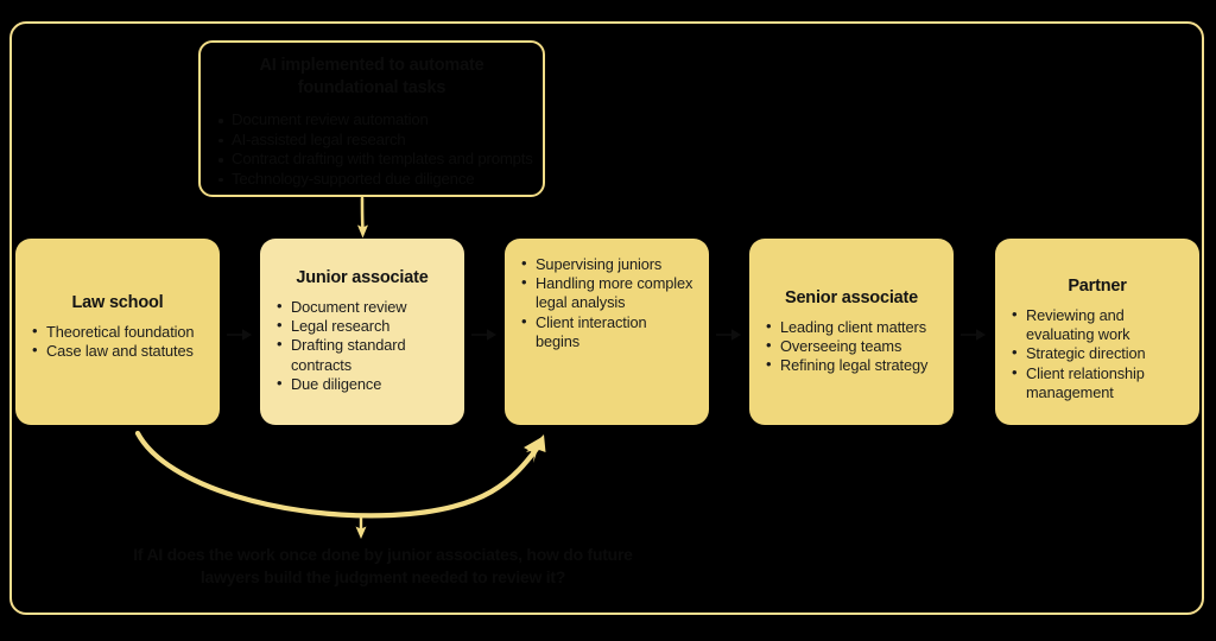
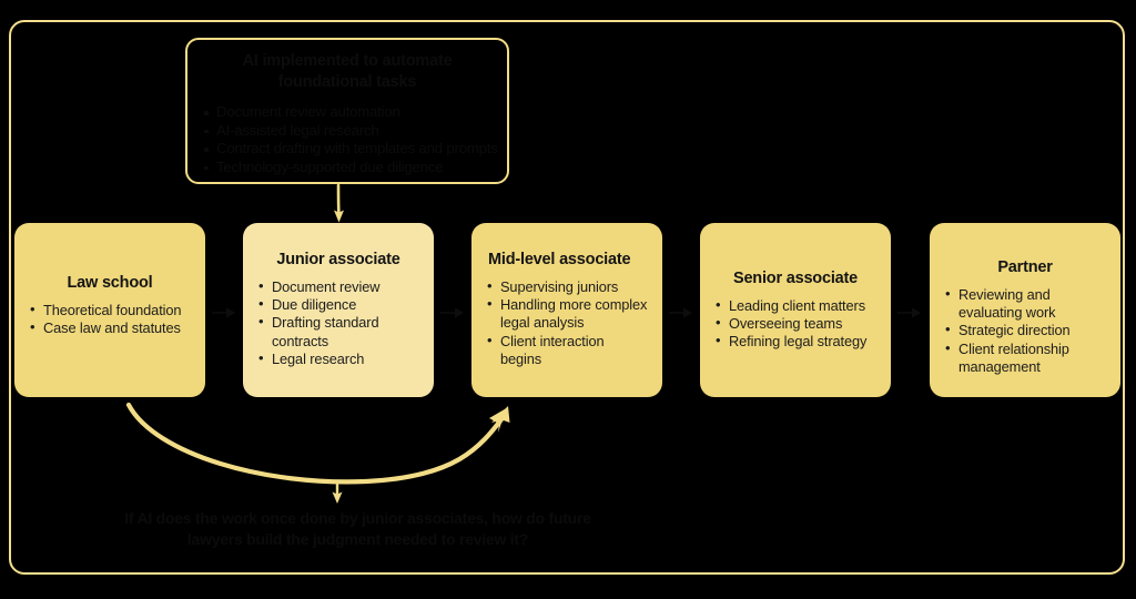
  Law school
  Theoretical foundation
  Case law and statutes
  Junior associate
  Document review
- Legal research
+ Due diligence
  Drafting standard contracts
- Due diligence
+ Legal research
+ Mid-level associate
  Supervising juniors
  Handling more complex legal analysis
  Client interaction begins
  Senior associate
  Leading client matters
  Overseeing teams
  Refining legal strategy
  Partner
  Reviewing and evaluating work
  Strategic direction
  Client relationship management
